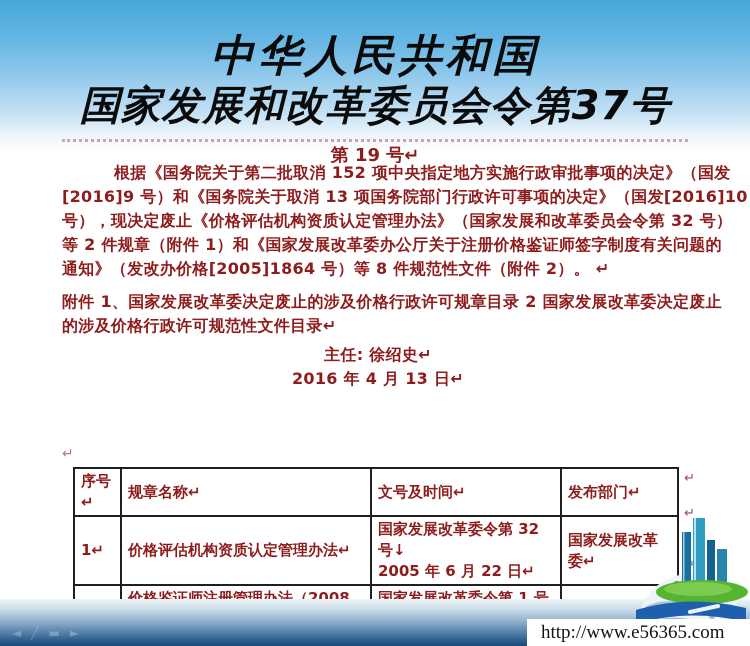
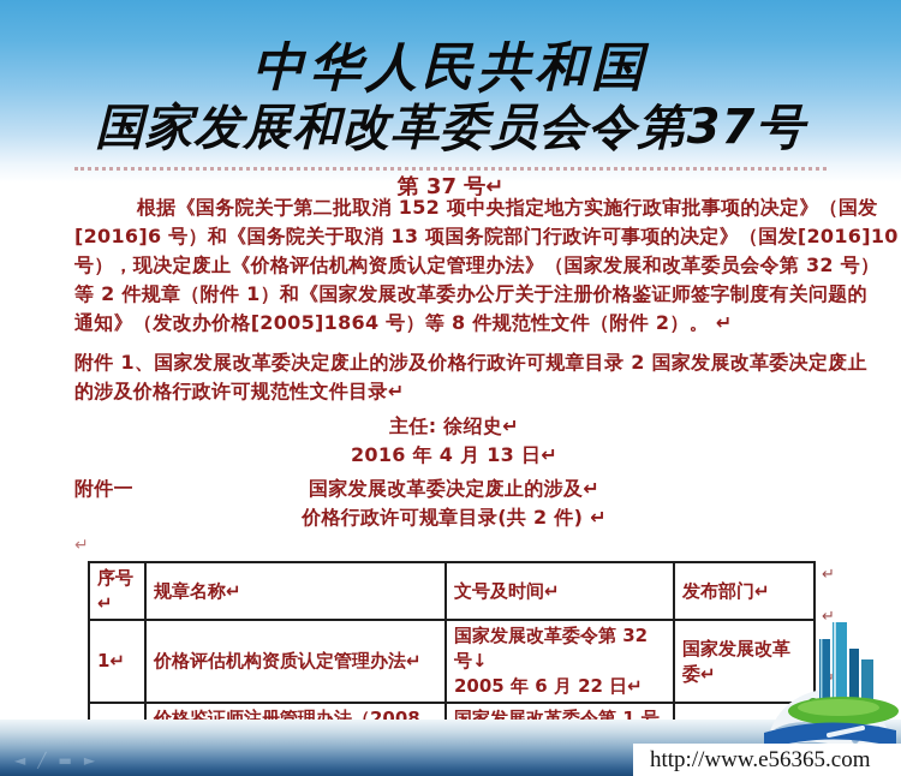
  中华人民共和国
  国家发展和改革委员会令第37号
- 第 19 号↵
+ 第 37 号↵
  根据《国务院关于第二批取消 152 项中央指定地方实施行政审批事项的决定》（国发
- [2016]9 号）和《国务院关于取消 13 项国务院部门行政许可事项的决定》（国发[2016]10
+ [2016]6 号）和《国务院关于取消 13 项国务院部门行政许可事项的决定》（国发[2016]10
  号），现决定废止《价格评估机构资质认定管理办法》（国家发展和改革委员会令第 32 号）
  等 2 件规章（附件 1）和《国家发展改革委办公厅关于注册价格鉴证师签字制度有关问题的
  通知》（发改办价格[2005]1864 号）等 8 件规范性文件（附件 2）。 ↵
  附件 1、国家发展改革委决定废止的涉及价格行政许可规章目录 2 国家发展改革委决定废止
  的涉及价格行政许可规范性文件目录↵
  主任: 徐绍史↵
  2016 年 4 月 13 日↵
+ 附件一
+ 国家发展改革委决定废止的涉及↵
+ 价格行政许可规章目录(共 2 件) ↵
  ↵
  序号↵	规章名称↵	文号及时间↵	发布部门↵
  1↵	价格评估机构资质认定管理办法↵	国家发展改革委令第 32 号↓ 2005 年 6 月 22 日↵	国家发展改革委↵
  ↵
  ↵
  ◄
  ╱
  ▬
  ►
  http://www.e56365.com
